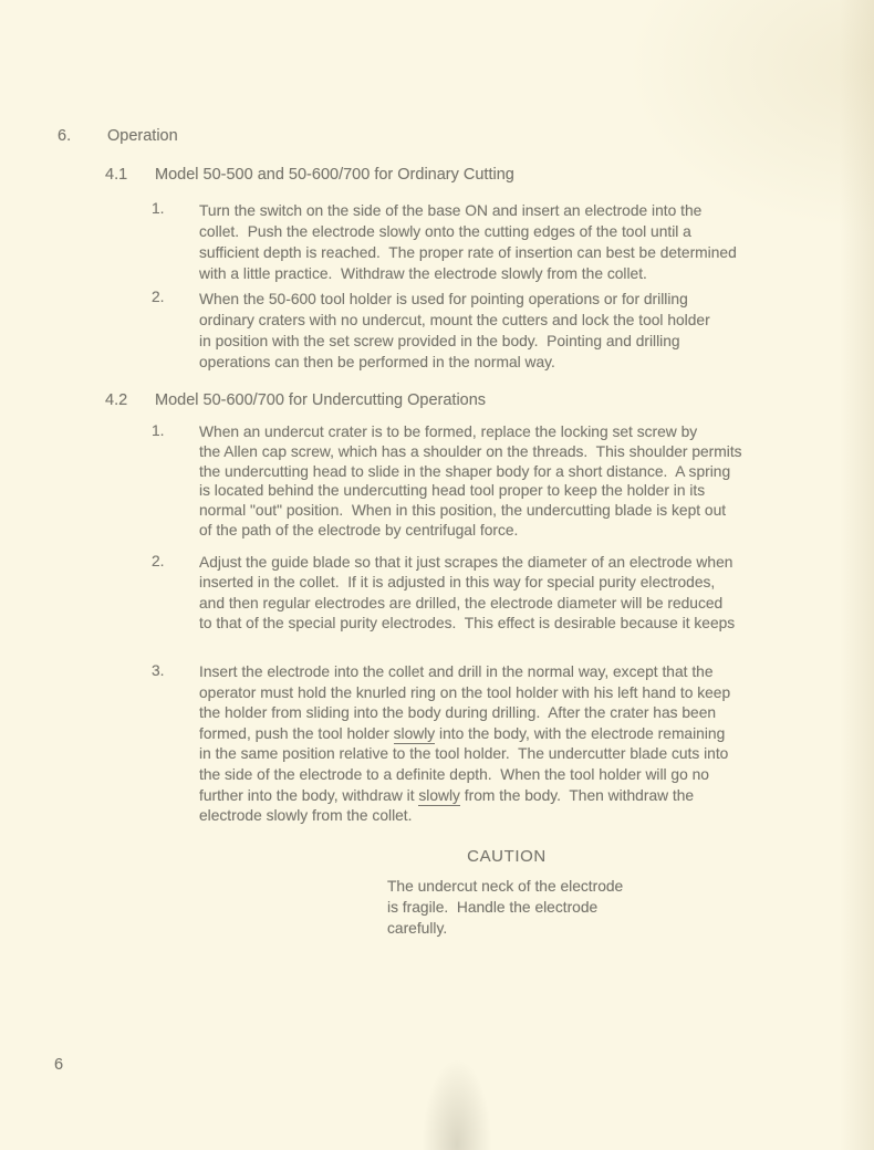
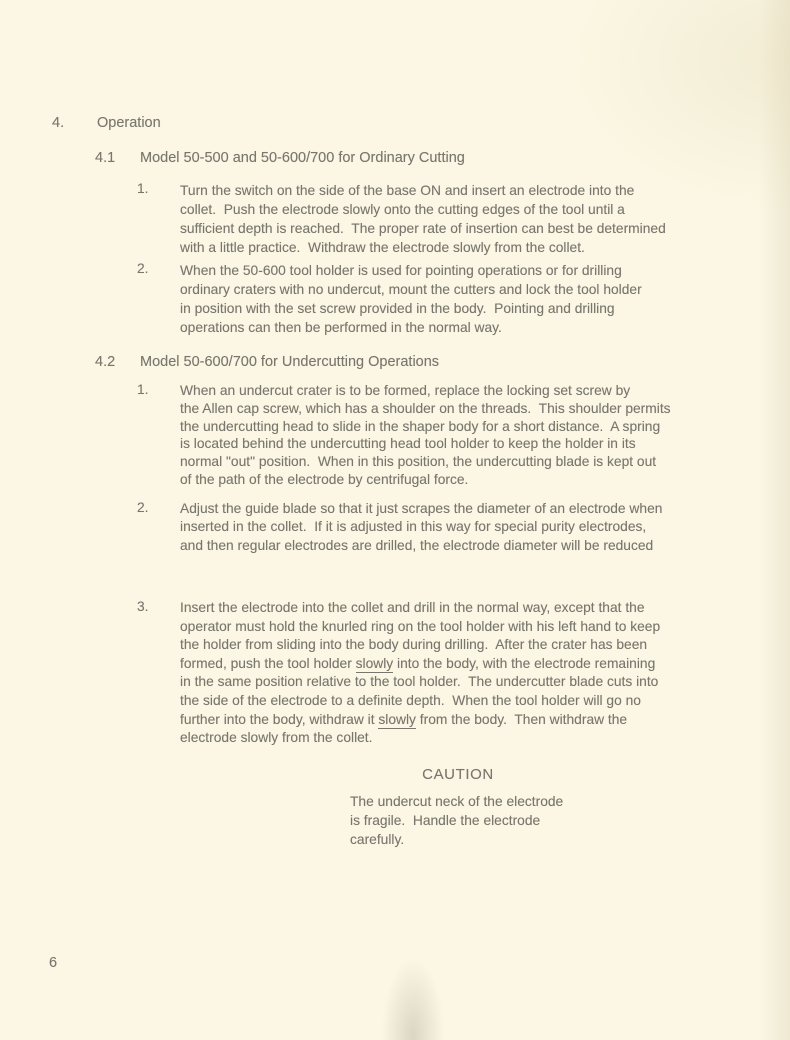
- 6. Operation
+ 4. Operation
  4.1 Model 50-500 and 50-600/700 for Ordinary Cutting
  1.
  Turn the switch on the side of the base ON and insert an electrode into the
  collet. Push the electrode slowly onto the cutting edges of the tool until a
  sufficient depth is reached. The proper rate of insertion can best be determined
  with a little practice. Withdraw the electrode slowly from the collet.
  2.
  When the 50-600 tool holder is used for pointing operations or for drilling
  ordinary craters with no undercut, mount the cutters and lock the tool holder
  in position with the set screw provided in the body. Pointing and drilling
  operations can then be performed in the normal way.
  4.2 Model 50-600/700 for Undercutting Operations
  1.
  When an undercut crater is to be formed, replace the locking set screw by
  the Allen cap screw, which has a shoulder on the threads. This shoulder permits
  the undercutting head to slide in the shaper body for a short distance. A spring
- is located behind the undercutting head tool proper to keep the holder in its
+ is located behind the undercutting head tool holder to keep the holder in its
  normal "out" position. When in this position, the undercutting blade is kept out
  of the path of the electrode by centrifugal force.
  2.
  Adjust the guide blade so that it just scrapes the diameter of an electrode when
  inserted in the collet. If it is adjusted in this way for special purity electrodes,
  and then regular electrodes are drilled, the electrode diameter will be reduced
- to that of the special purity electrodes. This effect is desirable because it keeps
  3.
  Insert the electrode into the collet and drill in the normal way, except that the
  operator must hold the knurled ring on the tool holder with his left hand to keep
  the holder from sliding into the body during drilling. After the crater has been
  formed, push the tool holder slowly into the body, with the electrode remaining
  in the same position relative to the tool holder. The undercutter blade cuts into
  the side of the electrode to a definite depth. When the tool holder will go no
  further into the body, withdraw it slowly from the body. Then withdraw the
  electrode slowly from the collet.
  CAUTION
  The undercut neck of the electrode
  is fragile. Handle the electrode
  carefully.
  6
